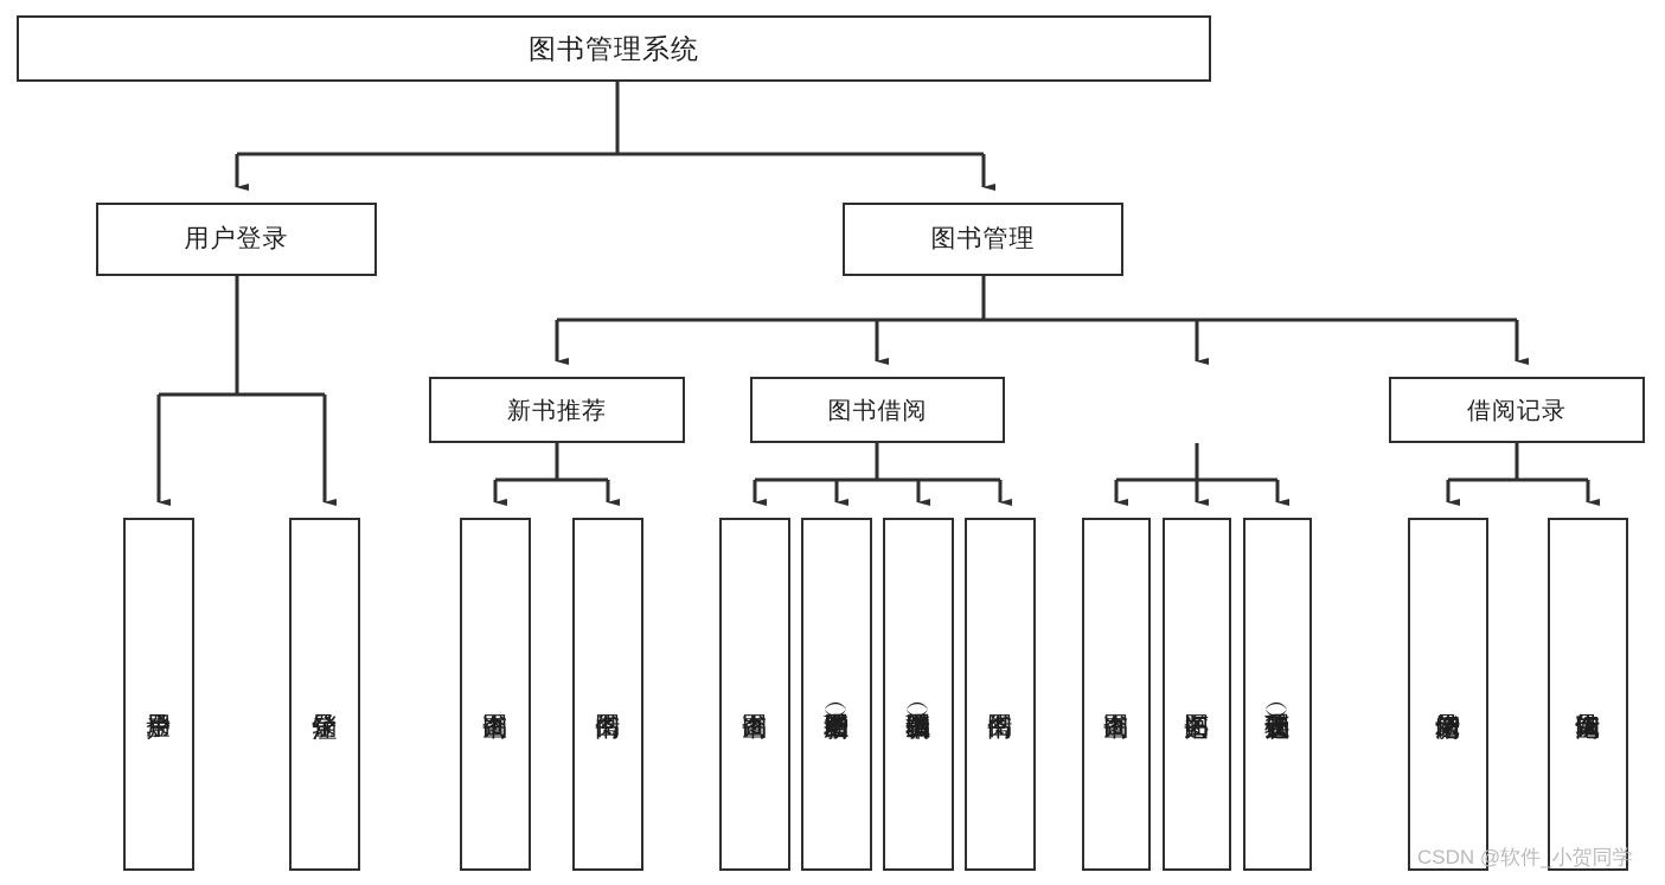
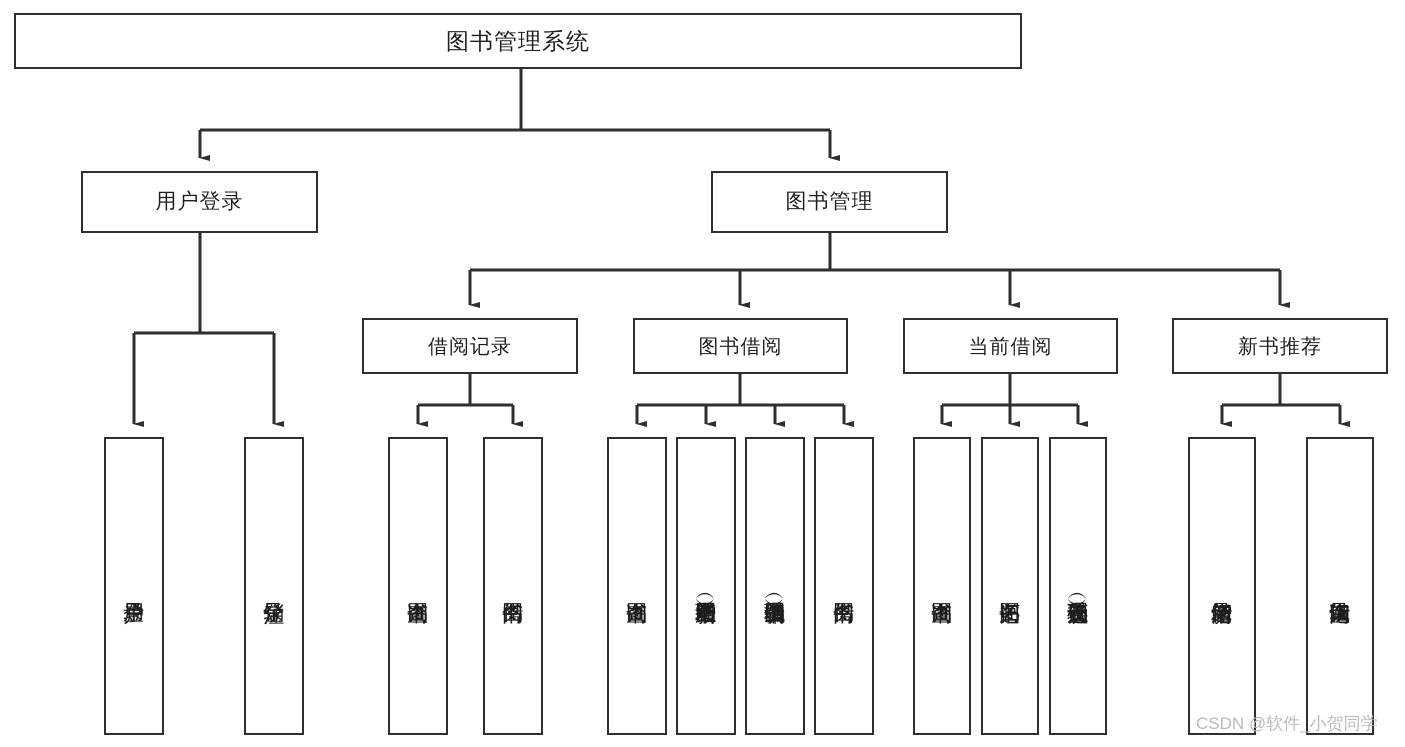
  图书管理系统
  用户登录
  图书管理
- 新书推荐
+ 借阅记录
  图书借阅
+ 当前借阅
- 借阅记录
+ 新书推荐
  CSDN @软件_小贺同学
